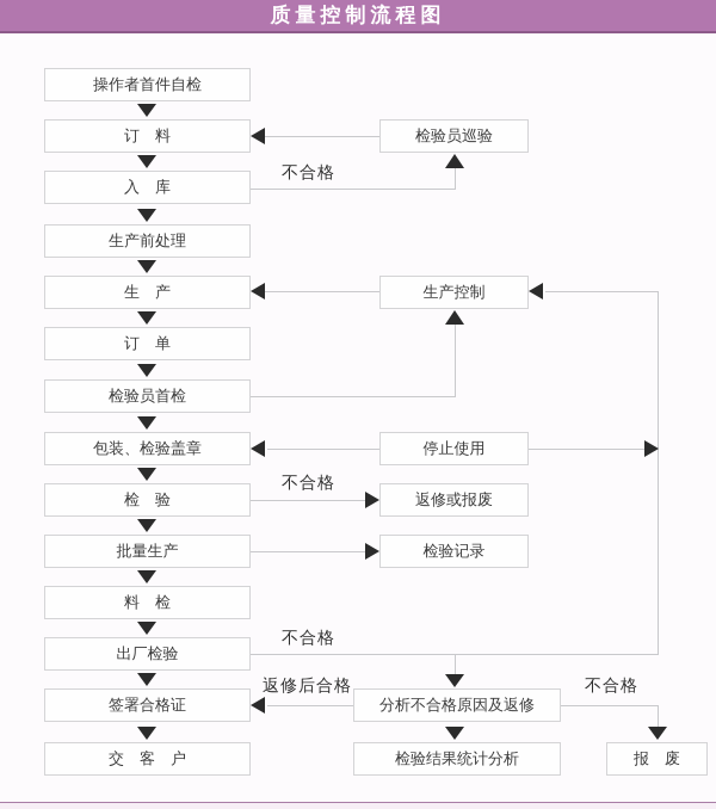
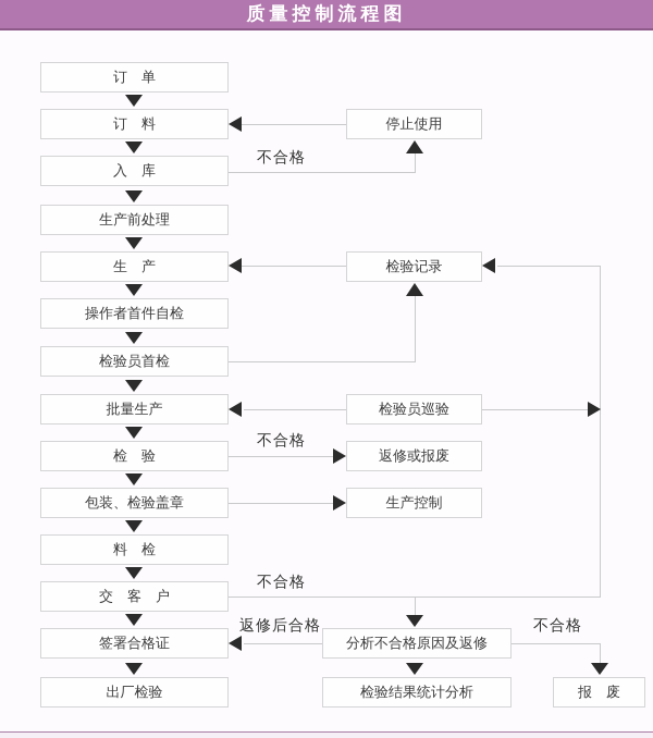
  质量控制流程图
- 操作者首件自检
+ 订 单
  订 料
  入 库
  生产前处理
  生 产
- 订 单
+ 操作者首件自检
  检验员首检
- 包装、检验盖章
+ 批量生产
  检 验
- 批量生产
+ 包装、检验盖章
  料 检
- 出厂检验
+ 交 客 户
  签署合格证
- 交 客 户
+ 出厂检验
- 检验员巡验
+ 停止使用
- 生产控制
+ 检验记录
- 停止使用
+ 检验员巡验
  返修或报废
- 检验记录
+ 生产控制
  分析不合格原因及返修
  检验结果统计分析
  报 废
  不合格
  不合格
  不合格
  返修后合格
  不合格
